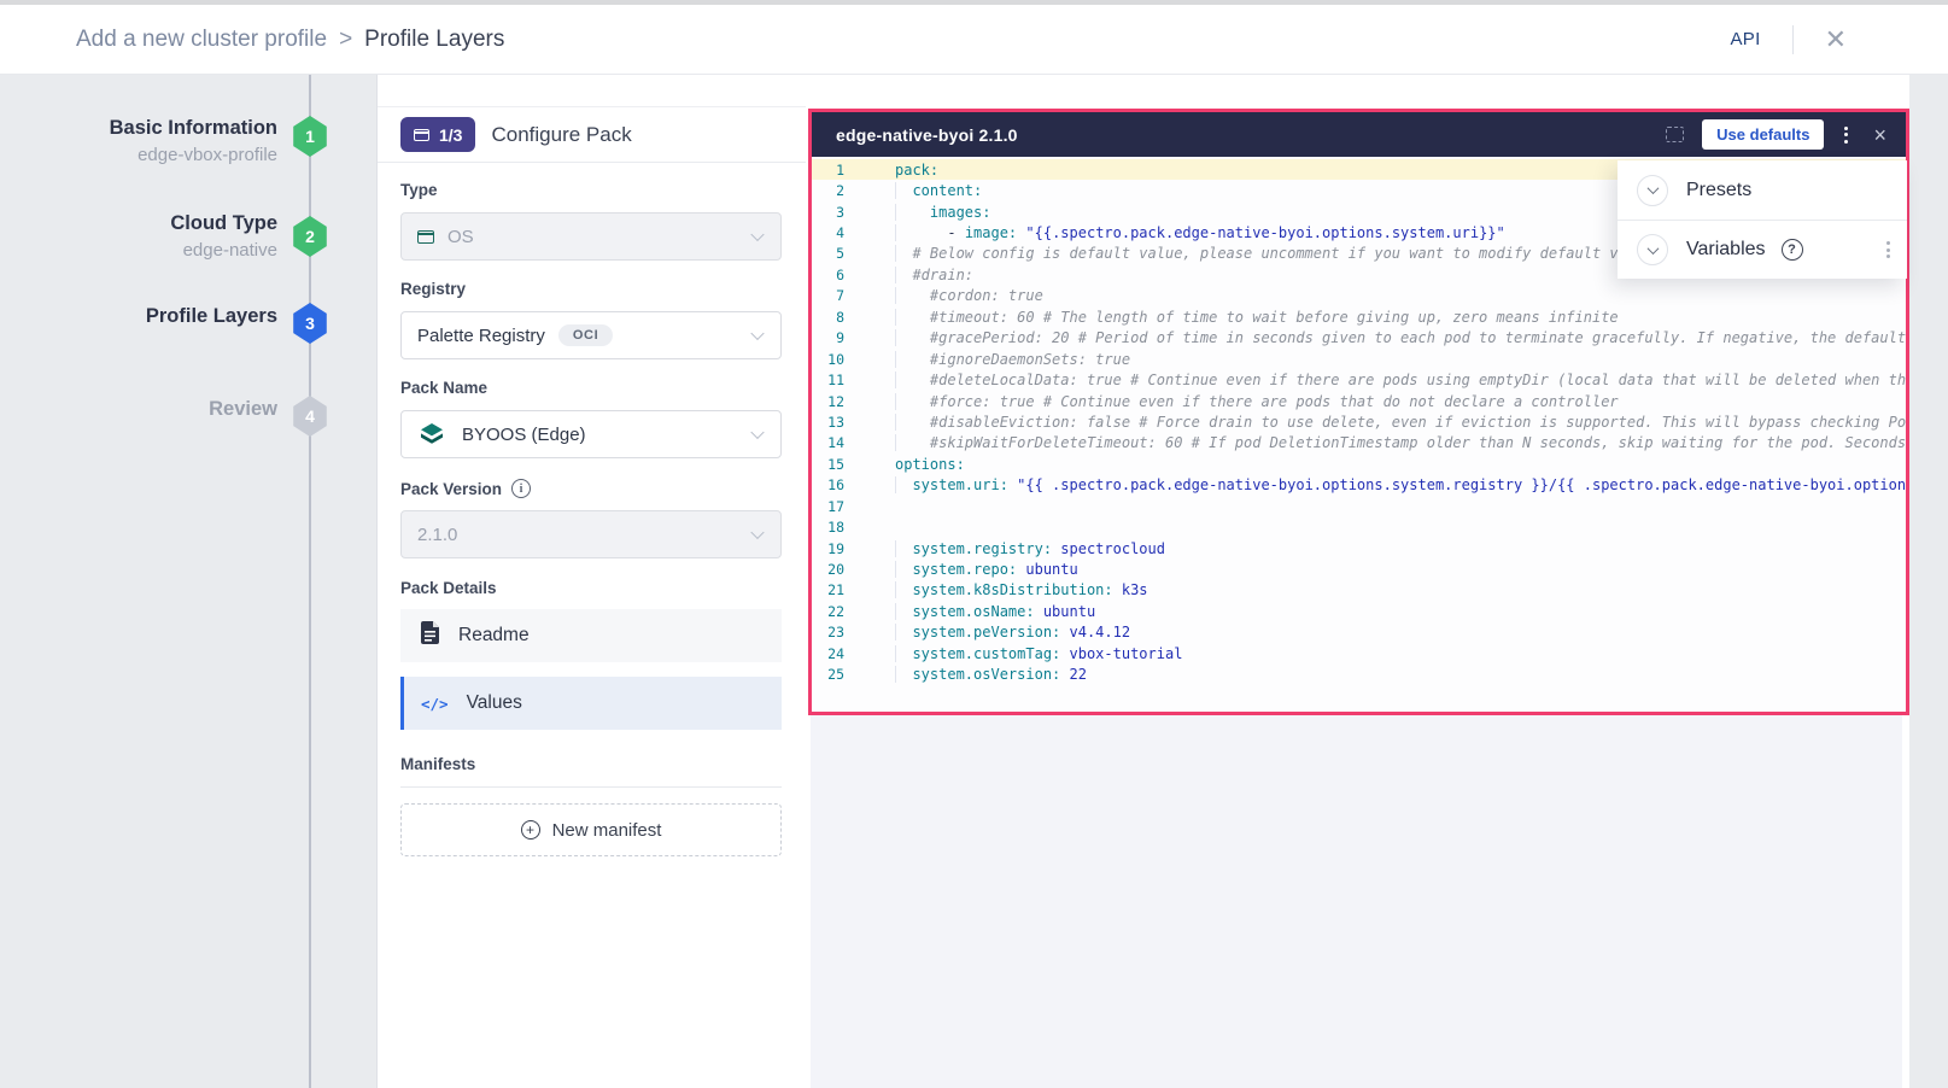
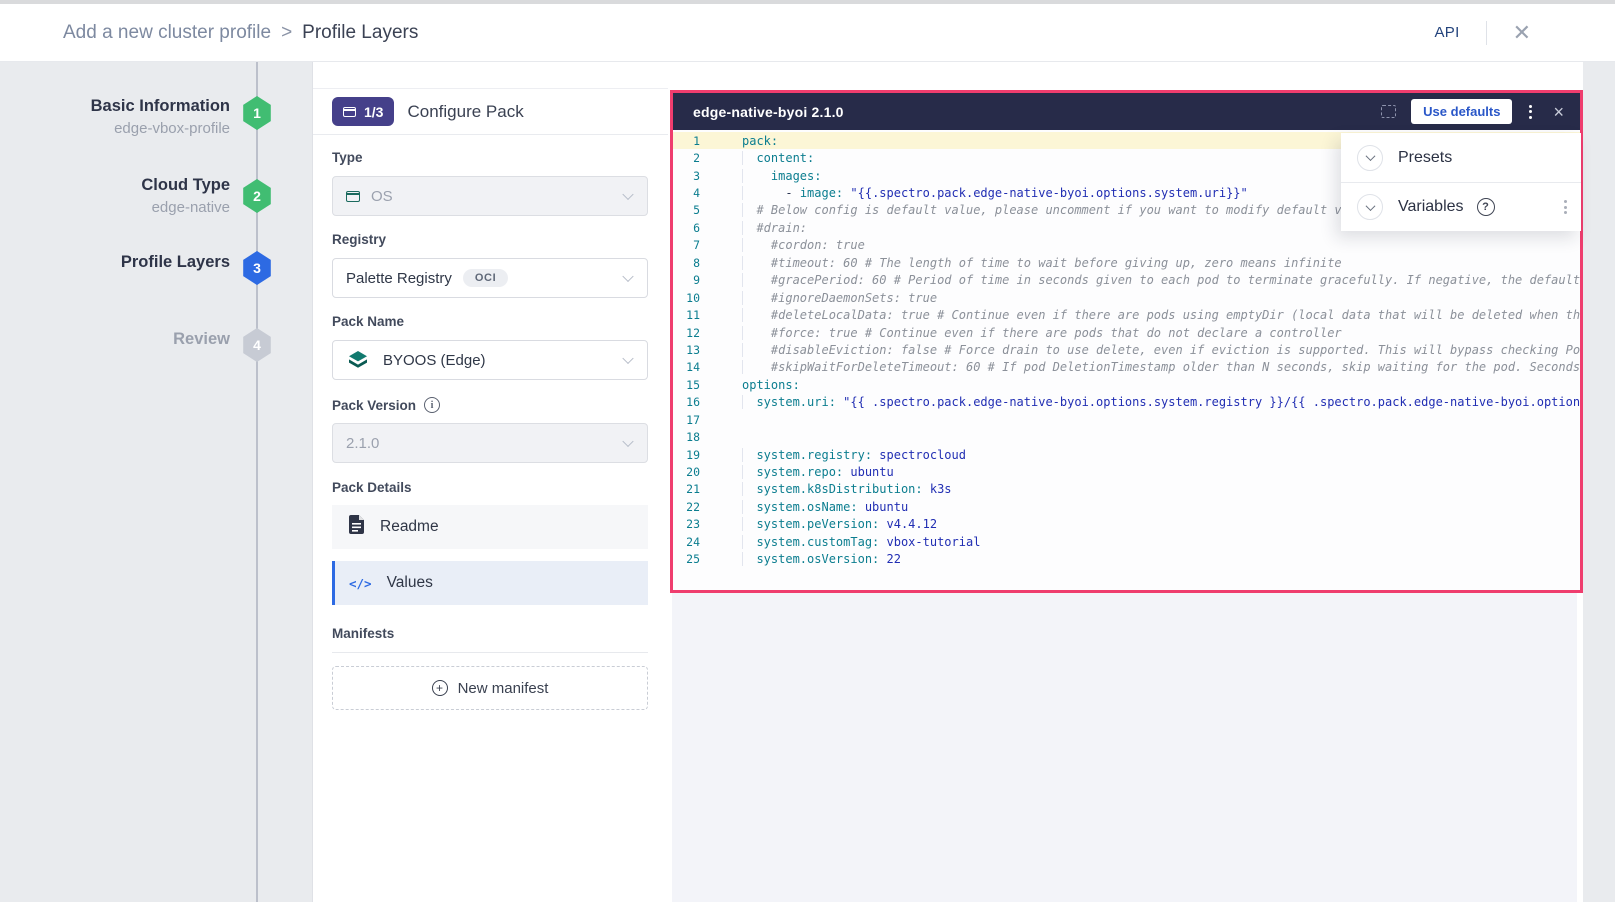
  Add a new cluster profile
  >
  Profile Layers
  API
  ✕
  Basic Information
  edge-vbox-profile
  1
  Cloud Type
  edge-native
  2
  Profile Layers
  3
  Review
  4
  1/3
  Configure Pack
  Type
  OS
  Registry
  Palette Registry
  OCI
  Pack Name
  BYOOS (Edge)
  Pack Version
  i
  2.1.0
  Pack Details
  Readme
  </>
  Values
  Manifests
  +
  New manifest
  edge-native-byoi 2.1.0
  Use defaults
  ×
  1
  pack:
  2
  content:
  3
  images:
  4
  - image: "{{.spectro.pack.edge-native-byoi.options.system.uri}}"
  5
  # Below config is default value, please uncomment if you want to modify default v
  6
  #drain:
  7
  #cordon: true
  8
  #timeout: 60 # The length of time to wait before giving up, zero means infinite
  9
- #gracePeriod: 20 # Period of time in seconds given to each pod to terminate gracefully. If negative, the default
+ #gracePeriod: 60 # Period of time in seconds given to each pod to terminate gracefully. If negative, the default
  10
  #ignoreDaemonSets: true
  11
  #deleteLocalData: true # Continue even if there are pods using emptyDir (local data that will be deleted when th
  12
  #force: true # Continue even if there are pods that do not declare a controller
  13
  #disableEviction: false # Force drain to use delete, even if eviction is supported. This will bypass checking Po
  14
  #skipWaitForDeleteTimeout: 60 # If pod DeletionTimestamp older than N seconds, skip waiting for the pod. Seconds
  15
  options:
  16
  system.uri: "{{ .spectro.pack.edge-native-byoi.options.system.registry }}/{{ .spectro.pack.edge-native-byoi.option
  17
  18
  19
  system.registry: spectrocloud
  20
  system.repo: ubuntu
  21
  system.k8sDistribution: k3s
  22
  system.osName: ubuntu
  23
  system.peVersion: v4.4.12
  24
  system.customTag: vbox-tutorial
  25
  system.osVersion: 22
  Presets
  Variables
  ?
